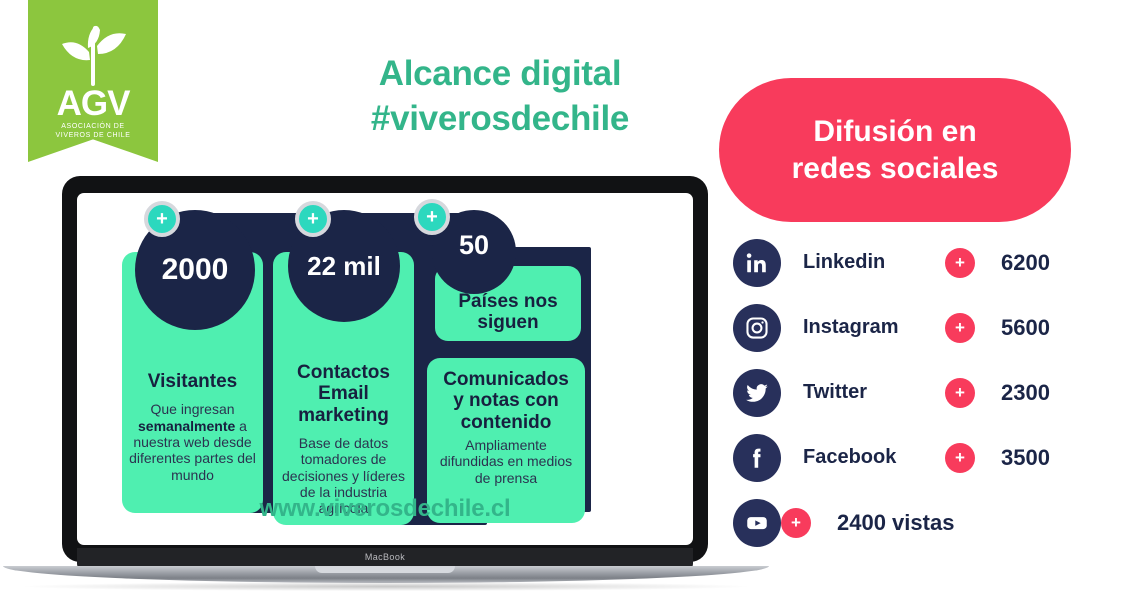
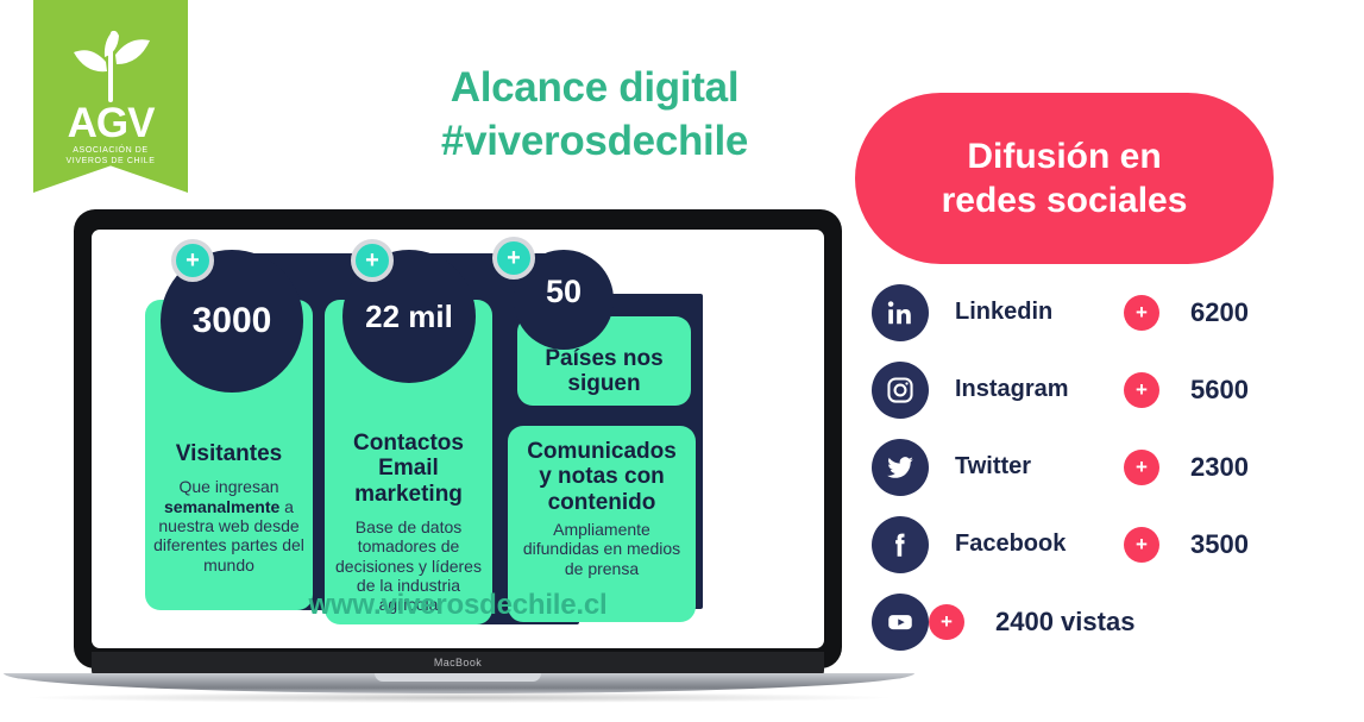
  AGV
  Alcance digital
  #viverosdechile
  Visitantes
  Que ingresan semanalmente a nuestra web desde diferentes partes del mundo
- 2000
+ 3000
  +
  Contactos
  Email
  marketing
  Base de datos tomadores de decisiones y líderes de la industria agrícola
  22 mil
  +
  Países nos siguen
  Comunicados
  y notas con
  contenido
  Ampliamente difundidas en medios de prensa
  50
  +
  www.viverosdechile.cl
  MacBook
  Difusión en
  redes sociales
  Linkedin
  +
  6200
  Instagram
  +
  5600
  Twitter
  +
  2300
  Facebook
  +
  3500
  +
  2400 vistas
